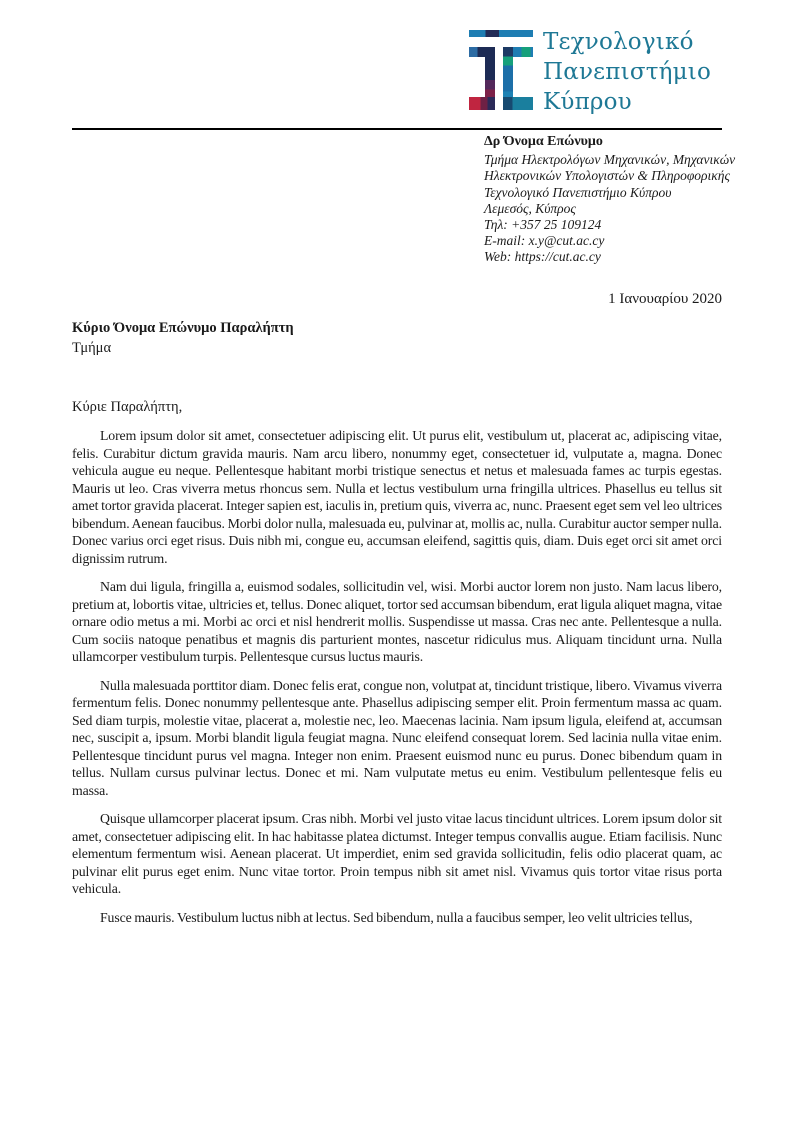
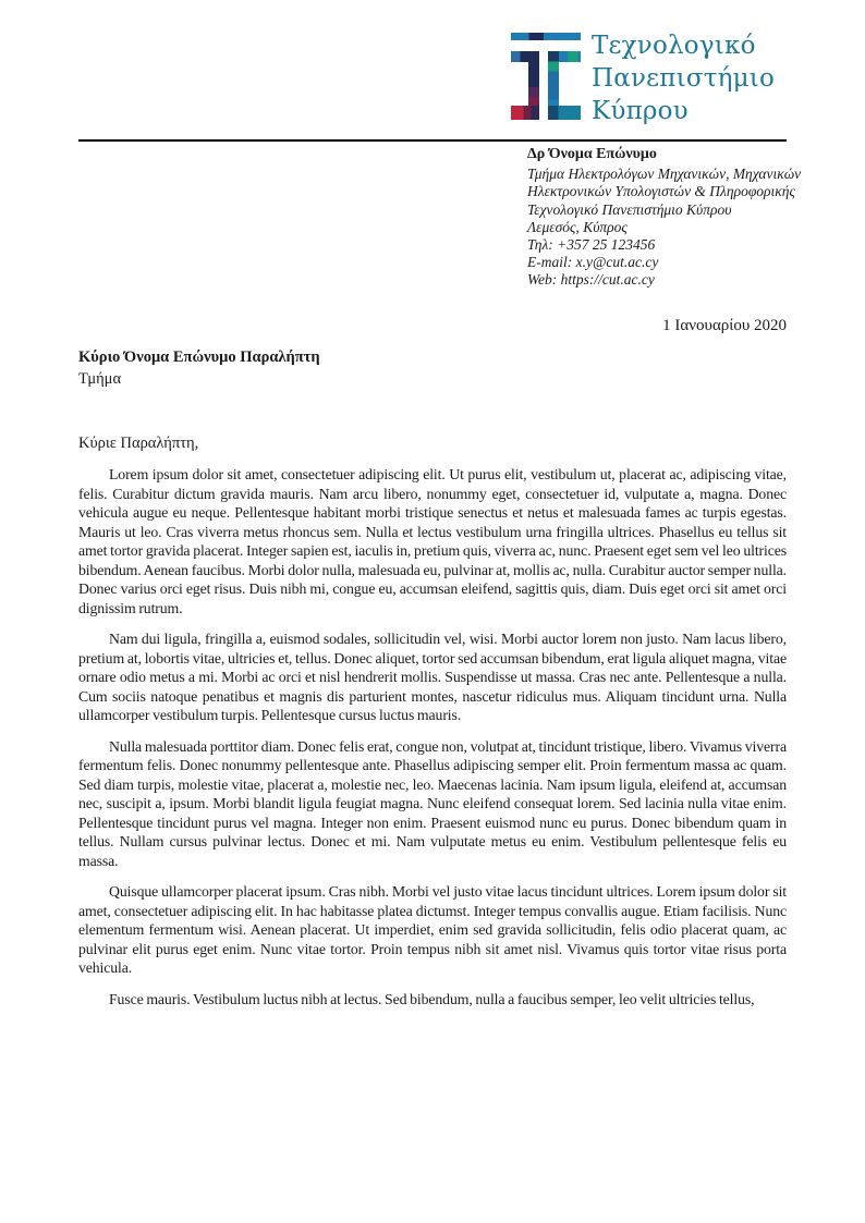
  Τεχνολογικό
  Πανεπιστήμιο
  Κύπρου
  Δρ Όνομα Επώνυμο
  Τμήμα Ηλεκτρολόγων Μηχανικών, Μηχανικών
  Ηλεκτρονικών Υπολογιστών & Πληροφορικής
  Τεχνολογικό Πανεπιστήμιο Κύπρου
  Λεμεσός, Κύπρος
- Τηλ: +357 25 109124
+ Τηλ: +357 25 123456
  E-mail: x.y@cut.ac.cy
  Web: https://cut.ac.cy
  1 Ιανουαρίου 2020
  Κύριο Όνομα Επώνυμο Παραλήπτη
  Τμήμα
  Κύριε Παραλήπτη,
  Lorem ipsum dolor sit amet, consectetuer adipiscing elit. Ut purus elit, vestibulum ut, placerat ac, adipiscing vitae, felis. Curabitur dictum gravida mauris. Nam arcu libero, nonummy eget, consectetuer id, vulputate a, magna. Donec vehicula augue eu neque. Pellentesque habitant morbi tristique senectus et netus et malesuada fames ac turpis egestas. Mauris ut leo. Cras viverra metus rhoncus sem. Nulla et lectus vestibulum urna fringilla ultrices. Phasellus eu tellus sit amet tortor gravida placerat. Integer sapien est, iaculis in, pretium quis, viverra ac, nunc. Praesent eget sem vel leo ultrices bibendum. Aenean faucibus. Morbi dolor nulla, malesuada eu, pulvinar at, mollis ac, nulla. Curabitur auctor semper nulla. Donec varius orci eget risus. Duis nibh mi, congue eu, accumsan eleifend, sagittis quis, diam. Duis eget orci sit amet orci dignissim rutrum.
  Nam dui ligula, fringilla a, euismod sodales, sollicitudin vel, wisi. Morbi auctor lorem non justo. Nam lacus libero, pretium at, lobortis vitae, ultricies et, tellus. Donec aliquet, tortor sed accumsan bibendum, erat ligula aliquet magna, vitae ornare odio metus a mi. Morbi ac orci et nisl hendrerit mollis. Suspendisse ut massa. Cras nec ante. Pellentesque a nulla. Cum sociis natoque penatibus et magnis dis parturient montes, nascetur ridiculus mus. Aliquam tincidunt urna. Nulla ullamcorper vestibulum turpis. Pellentesque cursus luctus mauris.
  Nulla malesuada porttitor diam. Donec felis erat, congue non, volutpat at, tincidunt tristique, libero. Vivamus viverra fermentum felis. Donec nonummy pellentesque ante. Phasellus adipiscing semper elit. Proin fermentum massa ac quam. Sed diam turpis, molestie vitae, placerat a, molestie nec, leo. Maecenas lacinia. Nam ipsum ligula, eleifend at, accumsan nec, suscipit a, ipsum. Morbi blandit ligula feugiat magna. Nunc eleifend consequat lorem. Sed lacinia nulla vitae enim. Pellentesque tincidunt purus vel magna. Integer non enim. Praesent euismod nunc eu purus. Donec bibendum quam in tellus. Nullam cursus pulvinar lectus. Donec et mi. Nam vulputate metus eu enim. Vestibulum pellentesque felis eu massa.
  Quisque ullamcorper placerat ipsum. Cras nibh. Morbi vel justo vitae lacus tincidunt ultrices. Lorem ipsum dolor sit amet, consectetuer adipiscing elit. In hac habitasse platea dictumst. Integer tempus convallis augue. Etiam facilisis. Nunc elementum fermentum wisi. Aenean placerat. Ut imperdiet, enim sed gravida sollicitudin, felis odio placerat quam, ac pulvinar elit purus eget enim. Nunc vitae tortor. Proin tempus nibh sit amet nisl. Vivamus quis tortor vitae risus porta vehicula.
  Fusce mauris. Vestibulum luctus nibh at lectus. Sed bibendum, nulla a faucibus semper, leo velit ultricies tellus,
